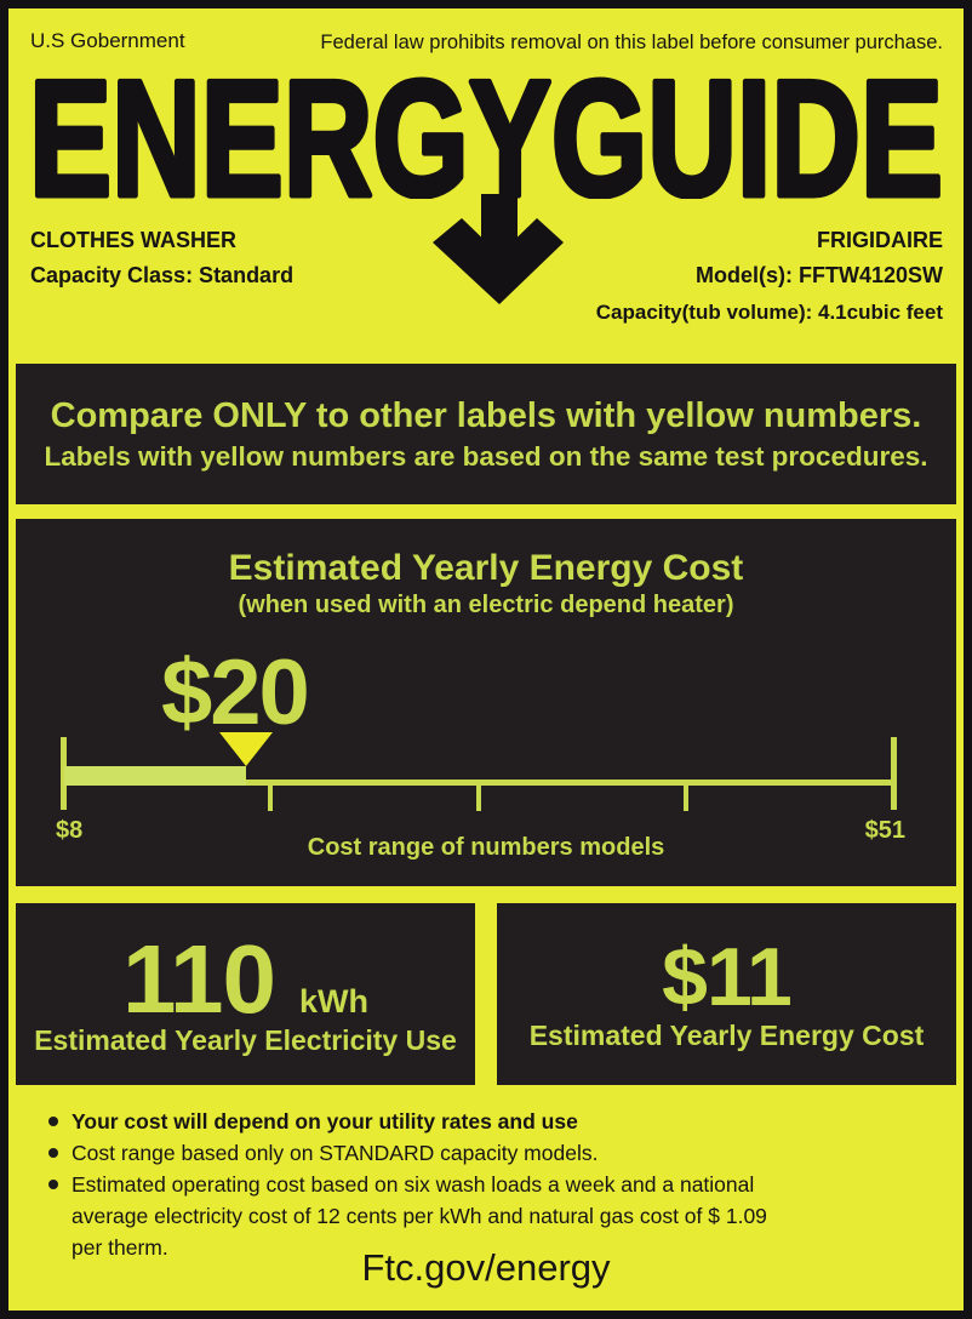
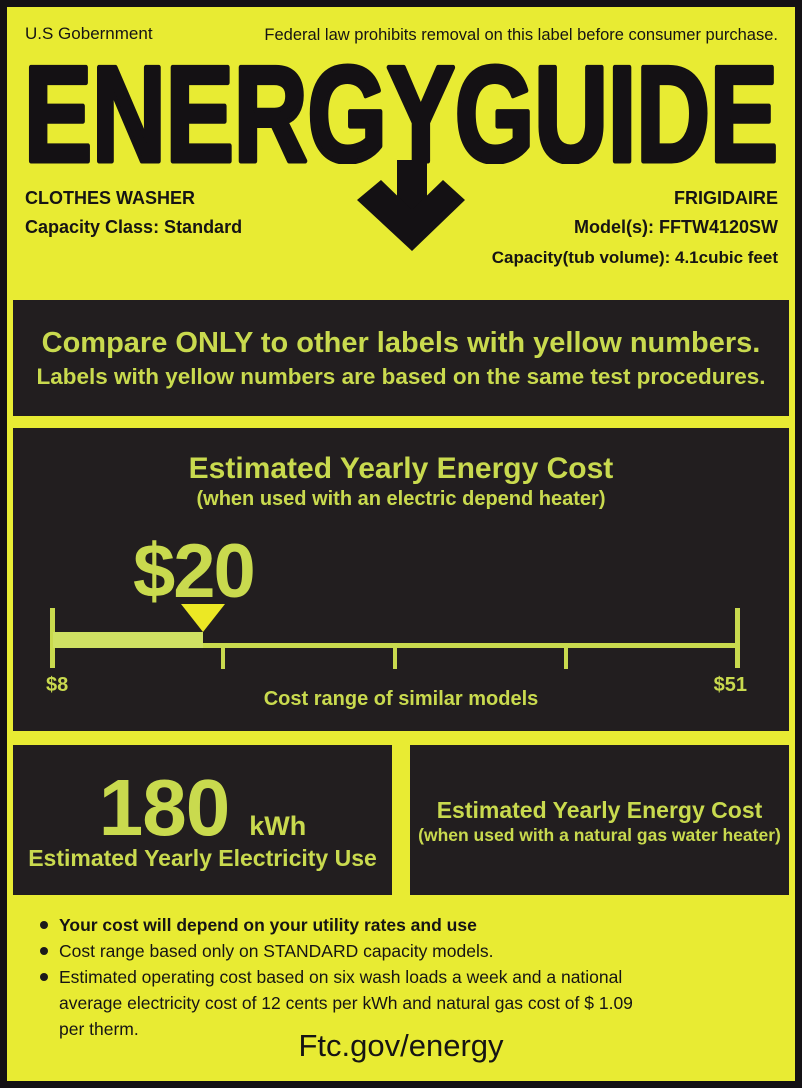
  U.S Gobernment
  Federal law prohibits removal on this label before consumer purchase.
  ENERGYGUIDE
  CLOTHES WASHER
  Capacity Class: Standard
  FRIGIDAIRE
  Model(s): FFTW4120SW
  Capacity(tub volume): 4.1cubic feet
  Compare ONLY to other labels with yellow numbers.
  Labels with yellow numbers are based on the same test procedures.
  Estimated Yearly Energy Cost
  (when used with an electric depend heater)
  $20
  $8
  $51
- Cost range of numbers models
+ Cost range of similar models
- 110
+ 180
  kWh
  Estimated Yearly Electricity Use
- $11
  Estimated Yearly Energy Cost
+ (when used with a natural gas water heater)
  Your cost will depend on your utility rates and use
  Cost range based only on STANDARD capacity models.
  Estimated operating cost based on six wash loads a week and a national average electricity cost of 12 cents per kWh and natural gas cost of $ 1.09 per therm.
  Ftc.gov/energy
